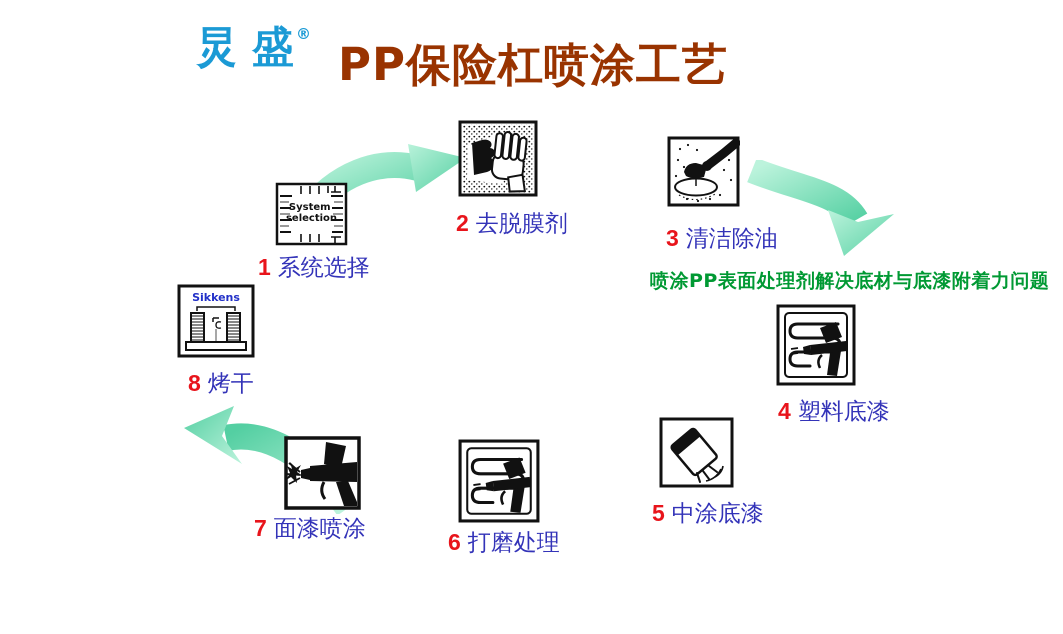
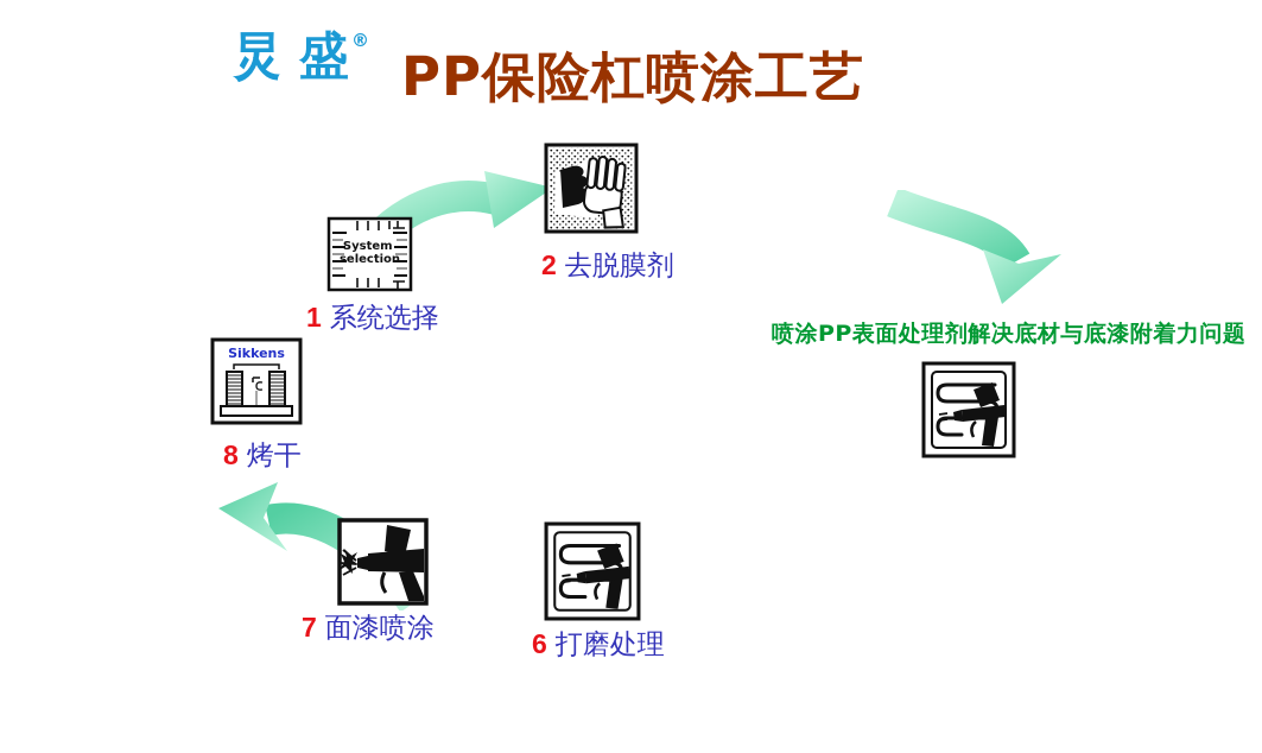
  炅盛®
  PP保险杠喷涂工艺
  喷涂PP表面处理剂解决底材与底漆附着力问题
  System selection
  1 系统选择
  2 去脱膜剂
- 3 清洁除油
- 4 塑料底漆
- 5 中涂底漆
  6 打磨处理
  7 面漆喷涂
  Sikkens
  8 烤干
